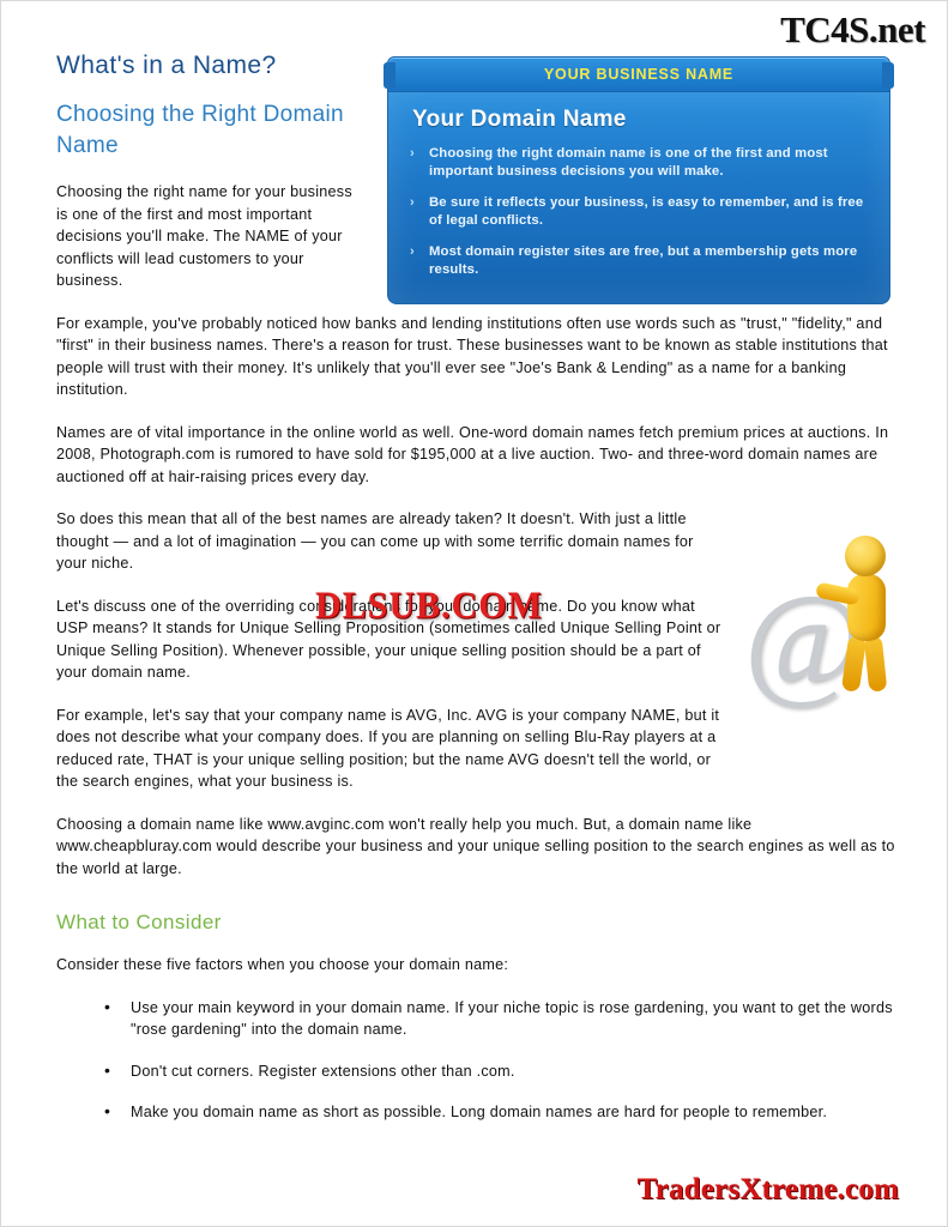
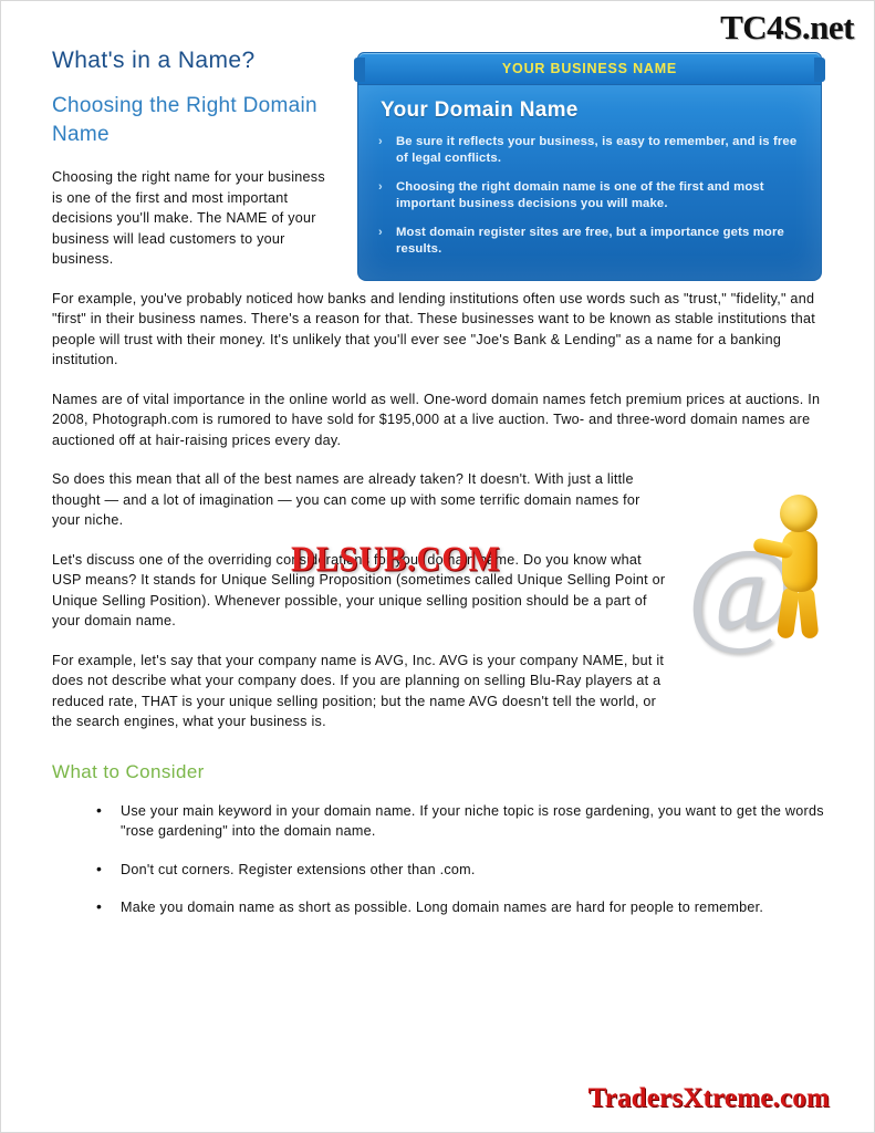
  TC4S.net
  YOUR BUSINESS NAME
  Your Domain Name
  ›
- Choosing the right domain name is one of the first and most important business decisions you will make.
+ Be sure it reflects your business, is easy to remember, and is free of legal conflicts.
  ›
- Be sure it reflects your business, is easy to remember, and is free of legal conflicts.
+ Choosing the right domain name is one of the first and most important business decisions you will make.
  ›
- Most domain register sites are free, but a membership gets more results.
+ Most domain register sites are free, but a importance gets more results.
  @
  What's in a Name?
  Choosing the Right Domain Name
- Choosing the right name for your business is one of the first and most important decisions you'll make. The NAME of your conflicts will lead customers to your business.
+ Choosing the right name for your business is one of the first and most important decisions you'll make. The NAME of your business will lead customers to your business.
- For example, you've probably noticed how banks and lending institutions often use words such as "trust," "fidelity," and "first" in their business names. There's a reason for trust. These businesses want to be known as stable institutions that people will trust with their money. It's unlikely that you'll ever see "Joe's Bank & Lending" as a name for a banking institution.
+ For example, you've probably noticed how banks and lending institutions often use words such as "trust," "fidelity," and "first" in their business names. There's a reason for that. These businesses want to be known as stable institutions that people will trust with their money. It's unlikely that you'll ever see "Joe's Bank & Lending" as a name for a banking institution.
  Names are of vital importance in the online world as well. One-word domain names fetch premium prices at auctions. In 2008, Photograph.com is rumored to have sold for $195,000 at a live auction. Two- and three-word domain names are auctioned off at hair-raising prices every day.
  So does this mean that all of the best names are already taken? It doesn't. With just a little thought — and a lot of imagination — you can come up with some terrific domain names for your niche.
  Let's discuss one of the overriding considerations for your domain name. Do you know what USP means? It stands for Unique Selling Proposition (sometimes called Unique Selling Point or Unique Selling Position). Whenever possible, your unique selling position should be a part of your domain name.
  For example, let's say that your company name is AVG, Inc. AVG is your company NAME, but it does not describe what your company does. If you are planning on selling Blu-Ray players at a reduced rate, THAT is your unique selling position; but the name AVG doesn't tell the world, or the search engines, what your business is.
- Choosing a domain name like www.avginc.com won't really help you much. But, a domain name like www.cheapbluray.com would describe your business and your unique selling position to the search engines as well as to the world at large.
  What to Consider
- Consider these five factors when you choose your domain name:
  Use your main keyword in your domain name. If your niche topic is rose gardening, you want to get the words "rose gardening" into the domain name.
  Don't cut corners. Register extensions other than .com.
  Make you domain name as short as possible. Long domain names are hard for people to remember.
  DLSUB.COM
  TradersXtreme.com
